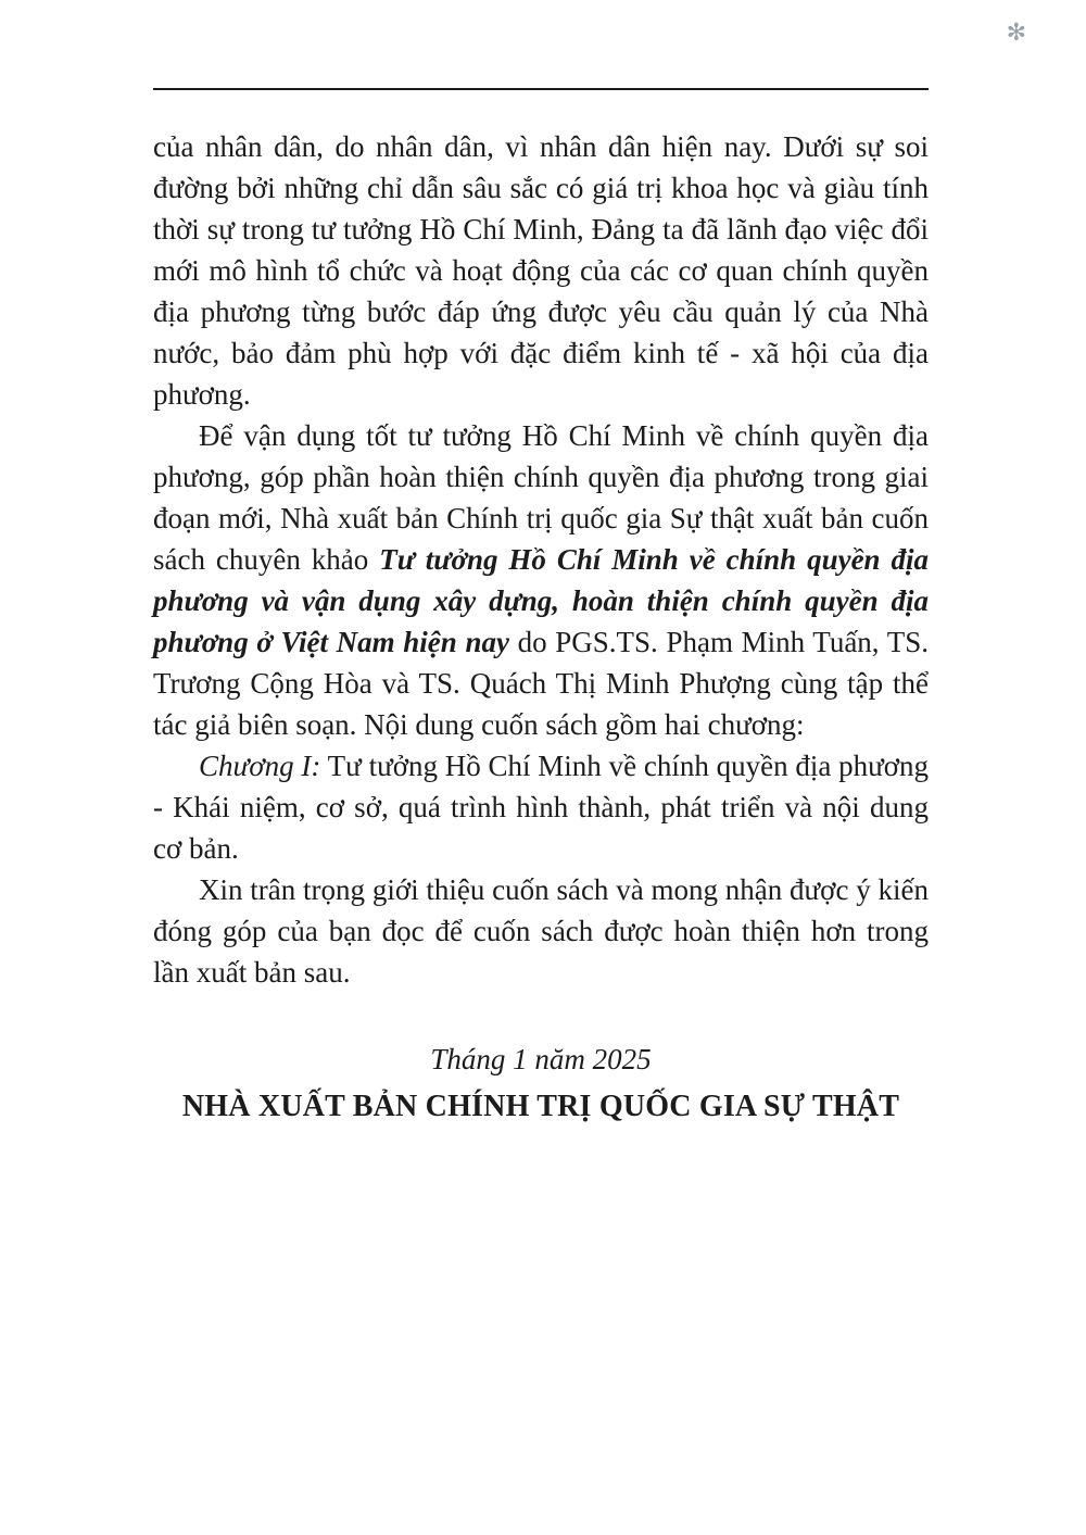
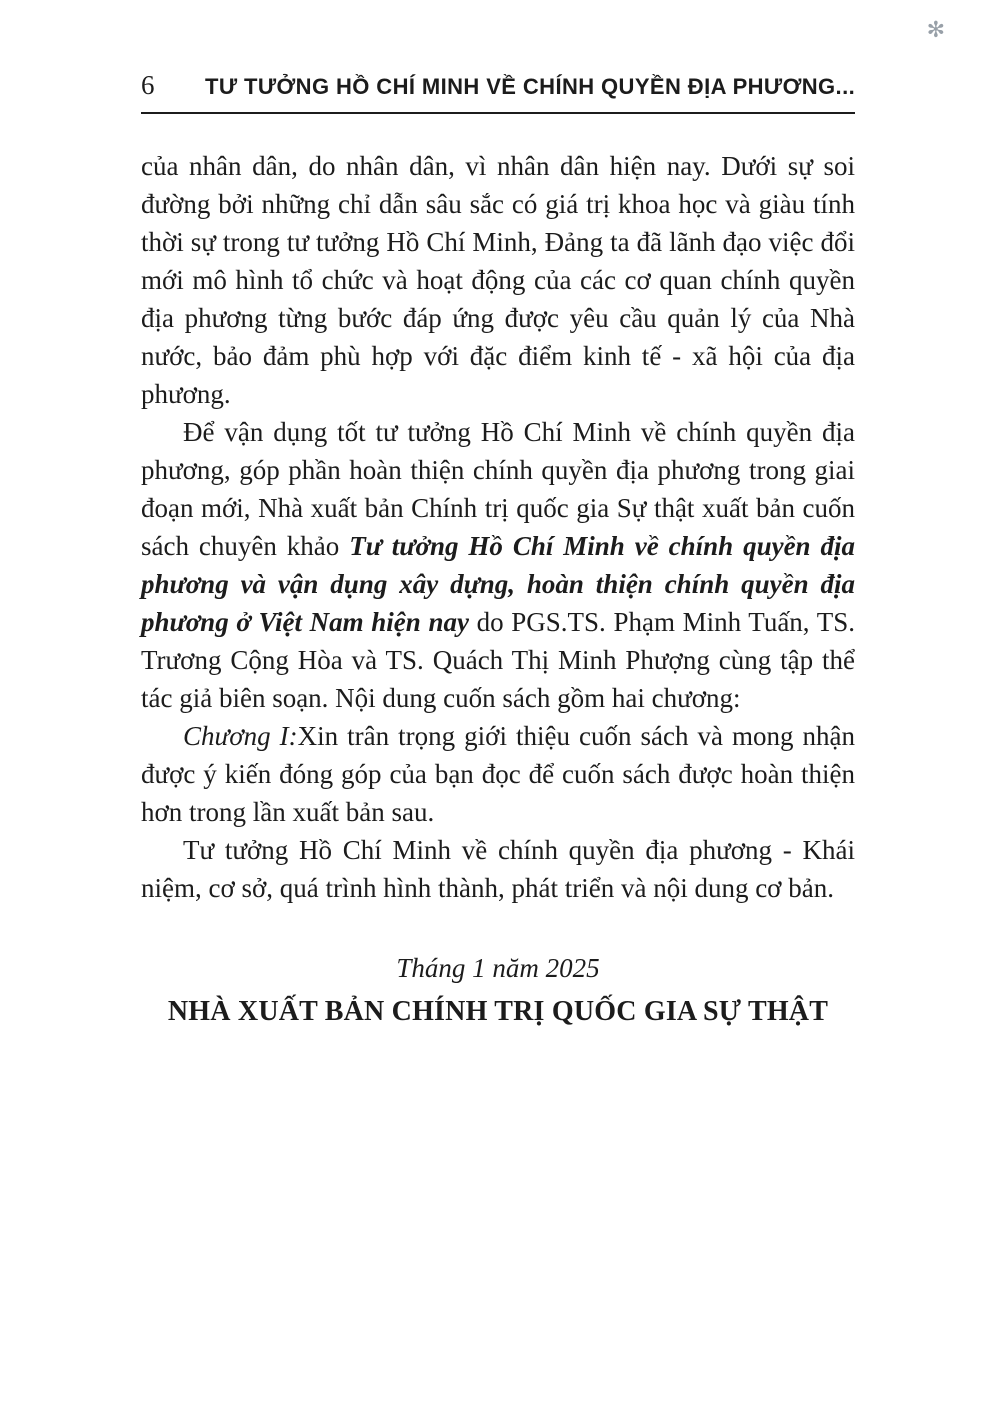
  ✻
+ 6
+ TƯ TƯỞNG HỒ CHÍ MINH VỀ CHÍNH QUYỀN ĐỊA PHƯƠNG...
  của nhân dân, do nhân dân, vì nhân dân hiện nay. Dưới sự soi đường bởi những chỉ dẫn sâu sắc có giá trị khoa học và giàu tính thời sự trong tư tưởng Hồ Chí Minh, Đảng ta đã lãnh đạo việc đổi mới mô hình tổ chức và hoạt động của các cơ quan chính quyền địa phương từng bước đáp ứng được yêu cầu quản lý của Nhà nước, bảo đảm phù hợp với đặc điểm kinh tế - xã hội của địa phương.
  Để vận dụng tốt tư tưởng Hồ Chí Minh về chính quyền địa phương, góp phần hoàn thiện chính quyền địa phương trong giai đoạn mới, Nhà xuất bản Chính trị quốc gia Sự thật xuất bản cuốn sách chuyên khảo Tư tưởng Hồ Chí Minh về chính quyền địa phương và vận dụng xây dựng, hoàn thiện chính quyền địa phương ở Việt Nam hiện nay do PGS.TS. Phạm Minh Tuấn, TS. Trương Cộng Hòa và TS. Quách Thị Minh Phượng cùng tập thể tác giả biên soạn. Nội dung cuốn sách gồm hai chương:
- Chương I: Tư tưởng Hồ Chí Minh về chính quyền địa phương - Khái niệm, cơ sở, quá trình hình thành, phát triển và nội dung cơ bản.
+ Chương I:Xin trân trọng giới thiệu cuốn sách và mong nhận được ý kiến đóng góp của bạn đọc để cuốn sách được hoàn thiện hơn trong lần xuất bản sau.
- Xin trân trọng giới thiệu cuốn sách và mong nhận được ý kiến đóng góp của bạn đọc để cuốn sách được hoàn thiện hơn trong lần xuất bản sau.
+ Tư tưởng Hồ Chí Minh về chính quyền địa phương - Khái niệm, cơ sở, quá trình hình thành, phát triển và nội dung cơ bản.
  Tháng 1 năm 2025
  NHÀ XUẤT BẢN CHÍNH TRỊ QUỐC GIA SỰ THẬT
